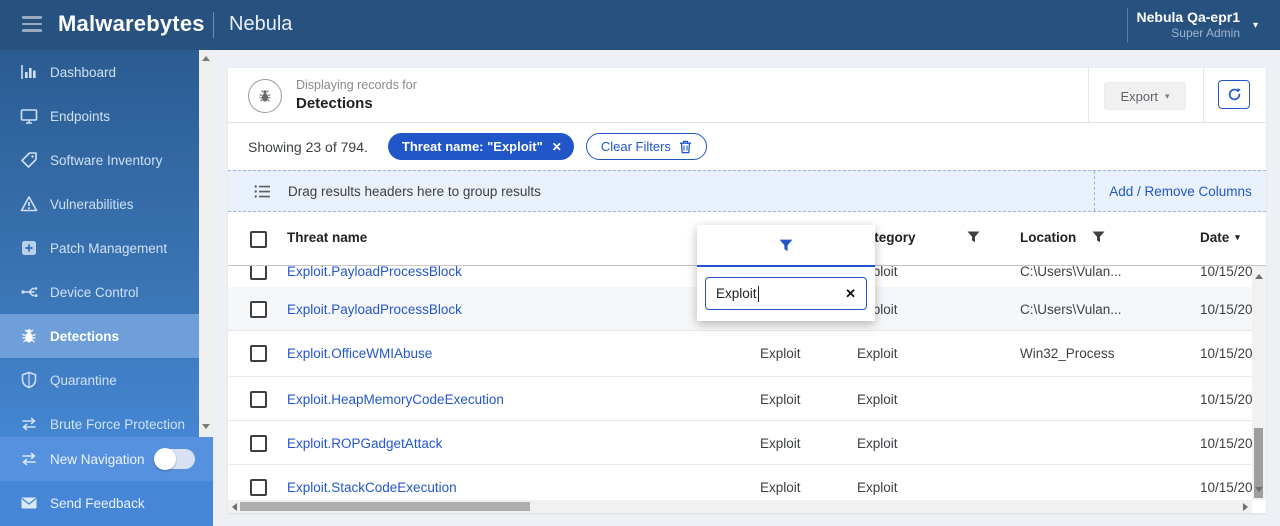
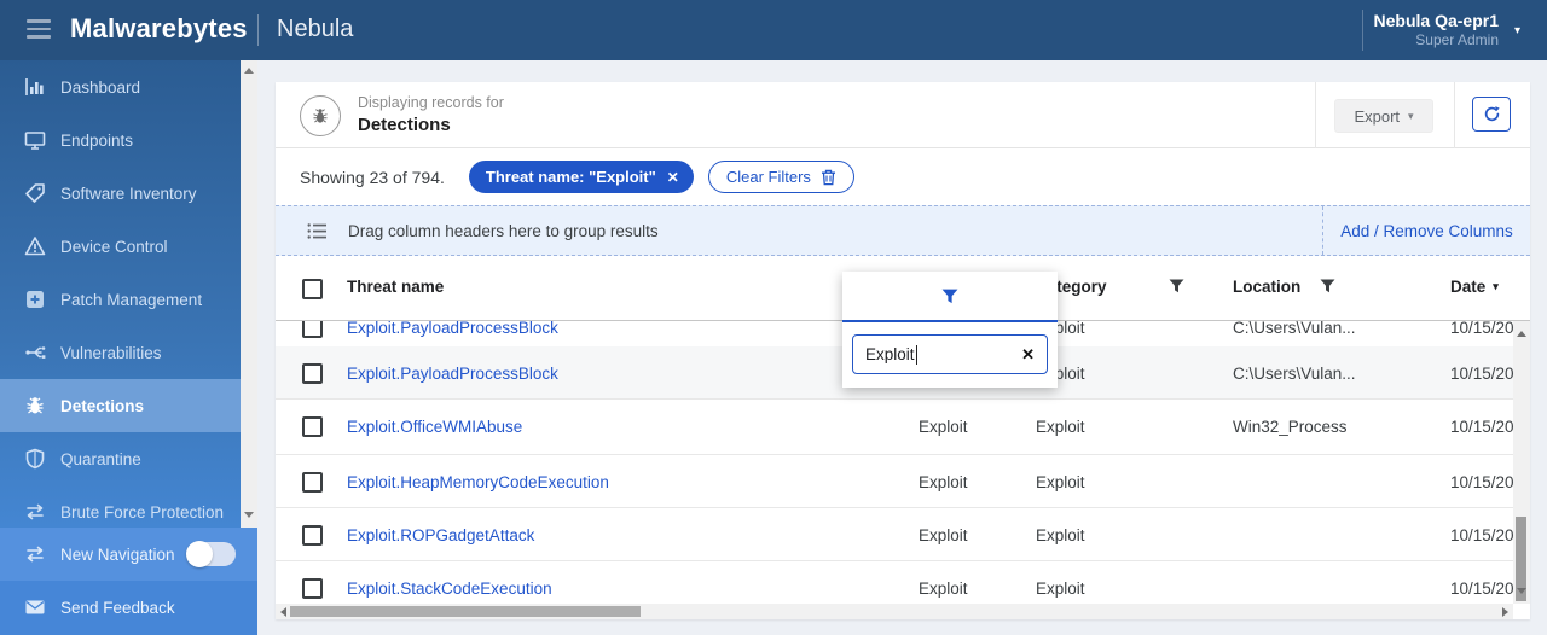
  Malwarebytes
  Nebula
  Nebula Qa-epr1
  Super Admin
  ▾
  Dashboard
  Endpoints
  Software Inventory
- Vulnerabilities
+ Device Control
  Patch Management
- Device Control
+ Vulnerabilities
  Detections
  Quarantine
  Brute Force Protection
  New Navigation
  Send Feedback
  Displaying records for
  Detections
  Export
  ▾
  Showing 23 of 794.
  Threat name: "Exploit"
  ✕
  Clear Filters
- Drag results headers here to group results
+ Drag column headers here to group results
  Add / Remove Columns
  Threat name
  tegory
  Location
  Date ▾
  Exploit.PayloadProcessBlock
  ploit
  C:\Users\Vulan...
  10/15/20
  Exploit.PayloadProcessBlock
  ploit
  C:\Users\Vulan...
  10/15/20
  Exploit.OfficeWMIAbuse
  Exploit
  Exploit
  Win32_Process
  10/15/20
  Exploit.HeapMemoryCodeExecution
  Exploit
  Exploit
  10/15/20
  Exploit.ROPGadgetAttack
  Exploit
  Exploit
  10/15/20
  Exploit.StackCodeExecution
  Exploit
  Exploit
  10/15/20
  Exploit
  ✕
